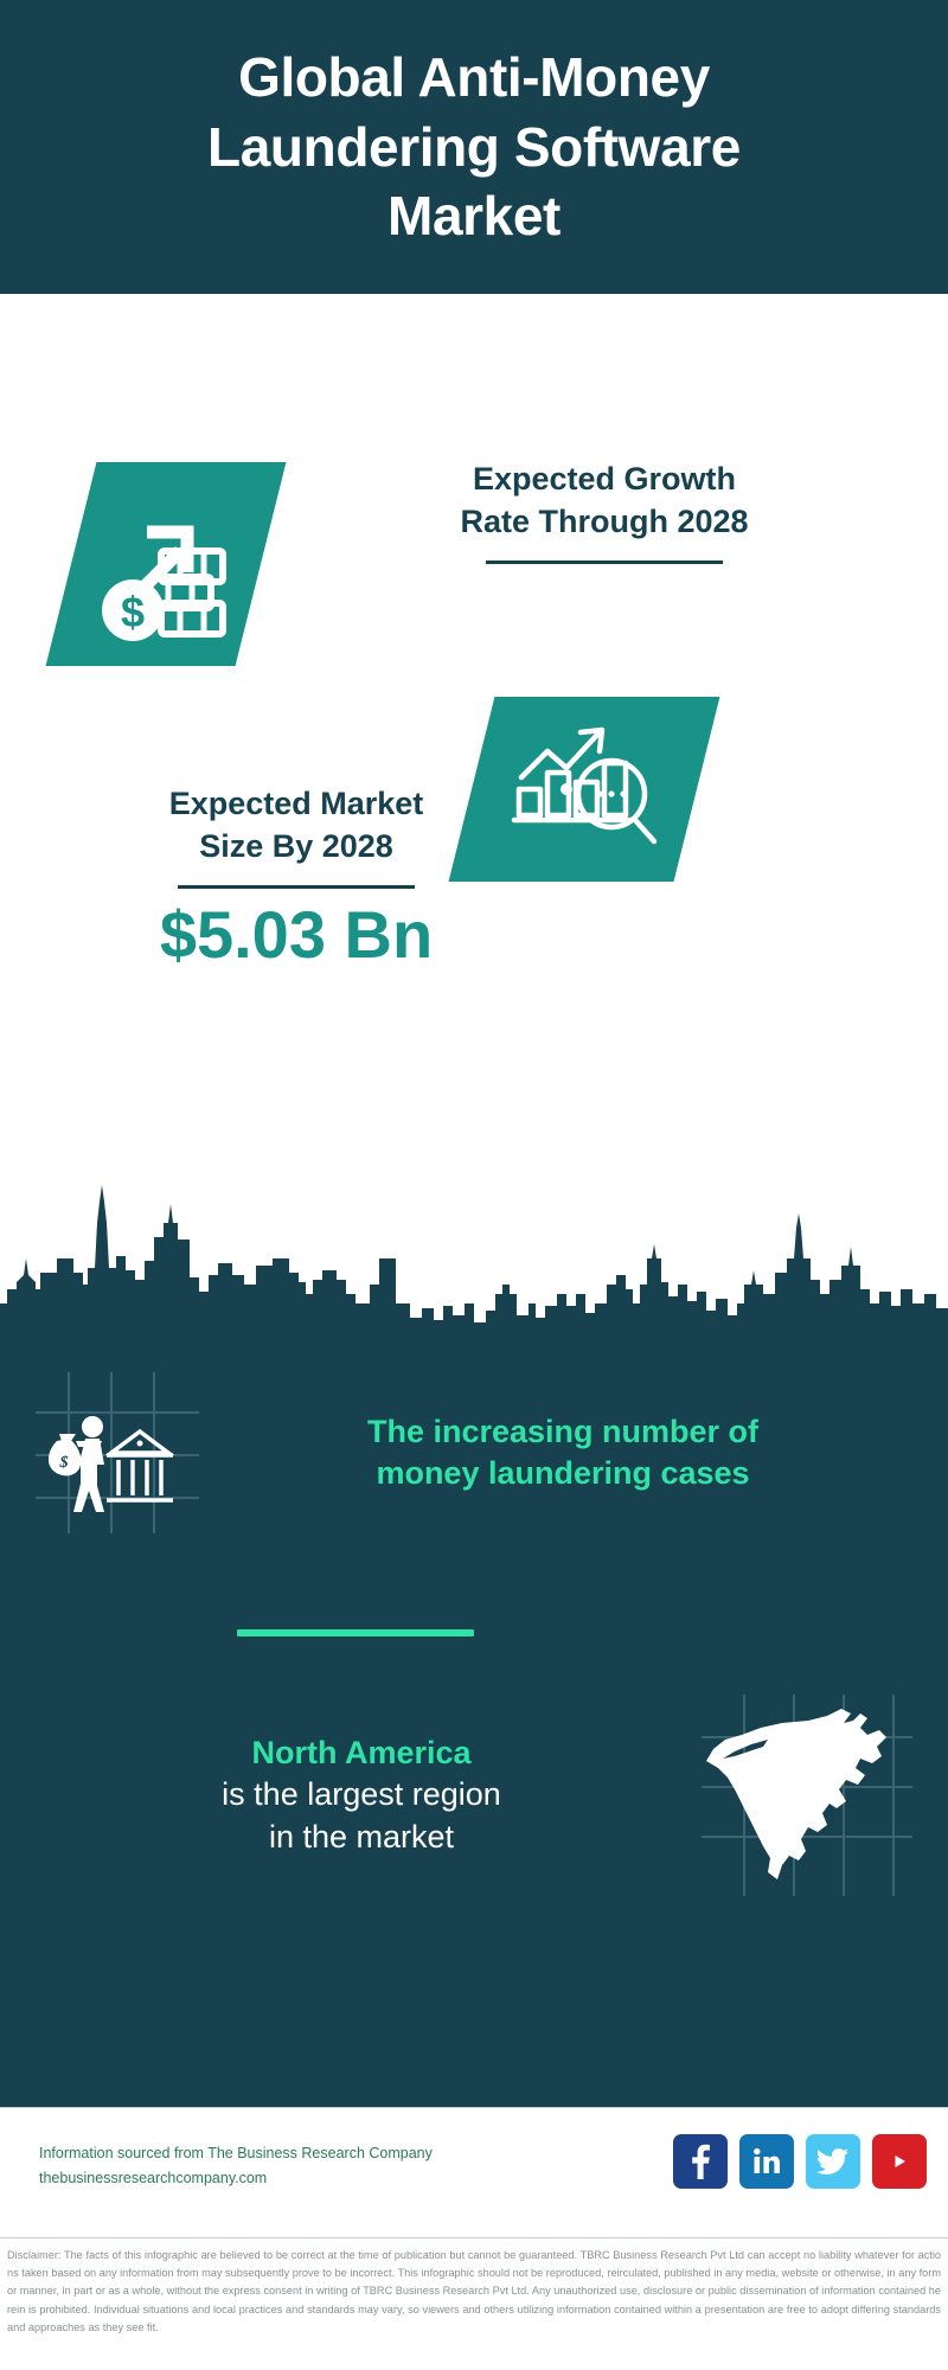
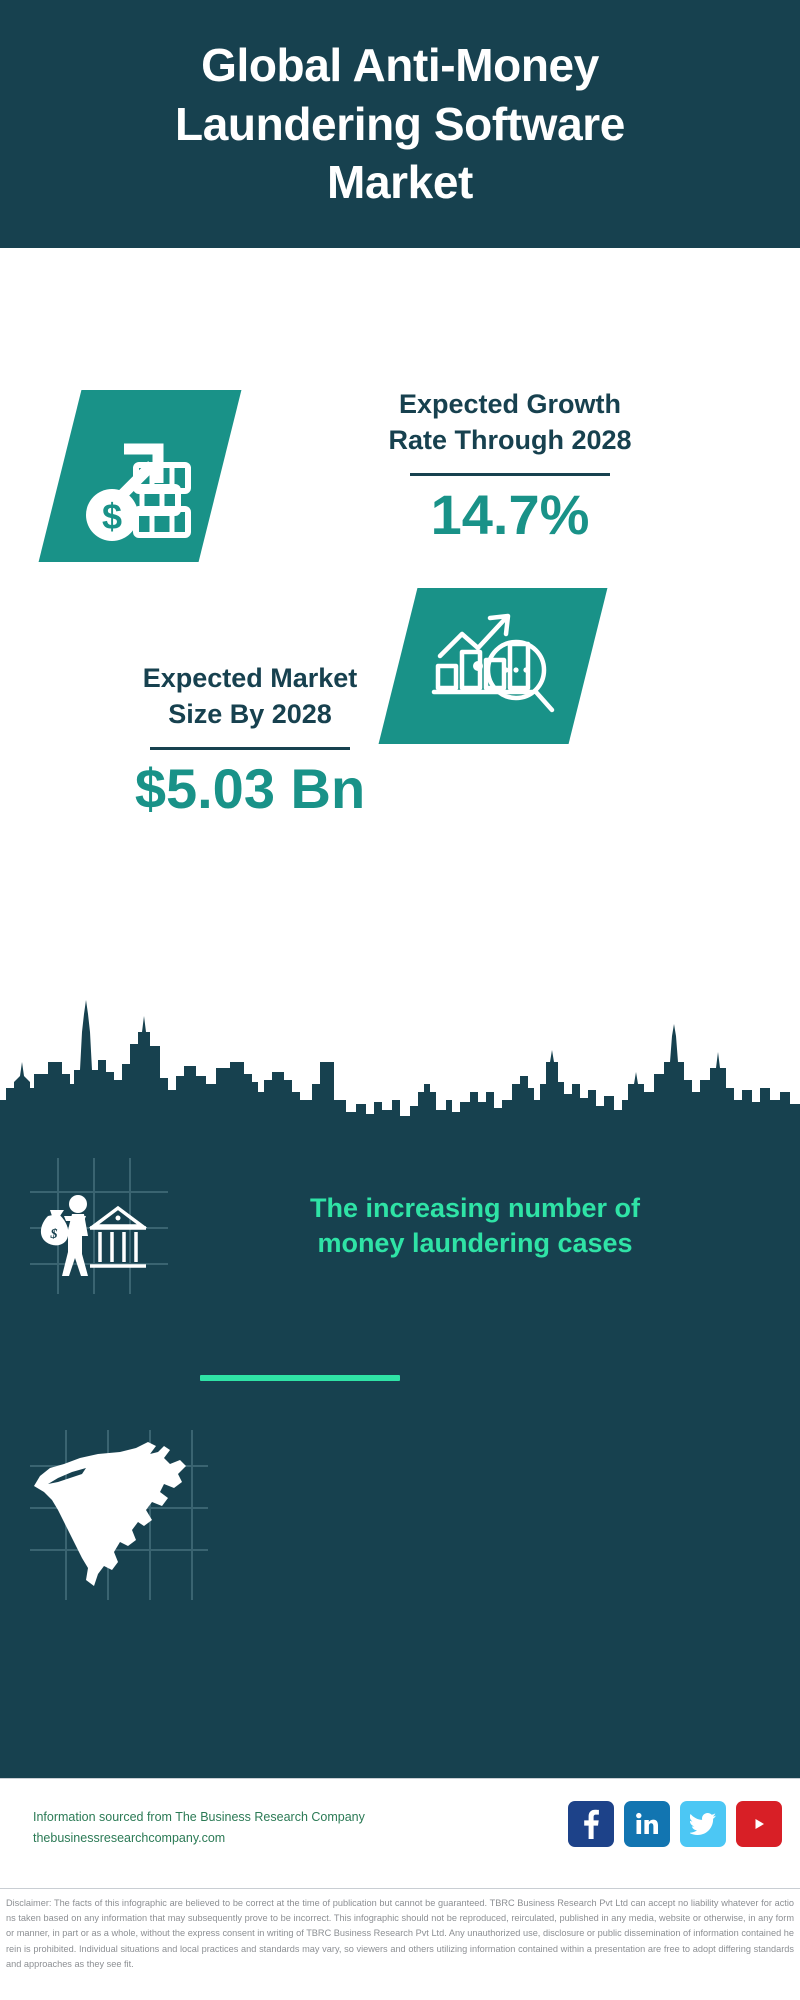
  Global Anti-Money
  Laundering Software
  Market
  Expected Growth
  Rate Through 2028
+ 14.7%
  Expected Market
  Size By 2028
  $5.03 Bn
  $
  The increasing number of
  money laundering cases
- North America
- is the largest region
- in the market
  Information sourced from The Business Research Company
  thebusinessresearchcompany.com
- Disclaimer: The facts of this infographic are believed to be correct at the time of publication but cannot be guaranteed. TBRC Business Research Pvt Ltd can accept no liability whatever for actions taken based on any information from may subsequently prove to be incorrect. This infographic should not be reproduced, reirculated, published in any media, website or otherwise, in any form or manner, in part or as a whole, without the express consent in writing of TBRC Business Research Pvt Ltd. Any unauthorized use, disclosure or public dissemination of information contained herein is prohibited. Individual situations and local practices and standards may vary, so viewers and others utilizing information contained within a presentation are free to adopt differing standards and approaches as they see fit.
+ Disclaimer: The facts of this infographic are believed to be correct at the time of publication but cannot be guaranteed. TBRC Business Research Pvt Ltd can accept no liability whatever for actions taken based on any information that may subsequently prove to be incorrect. This infographic should not be reproduced, reirculated, published in any media, website or otherwise, in any form or manner, in part or as a whole, without the express consent in writing of TBRC Business Research Pvt Ltd. Any unauthorized use, disclosure or public dissemination of information contained herein is prohibited. Individual situations and local practices and standards may vary, so viewers and others utilizing information contained within a presentation are free to adopt differing standards and approaches as they see fit.
